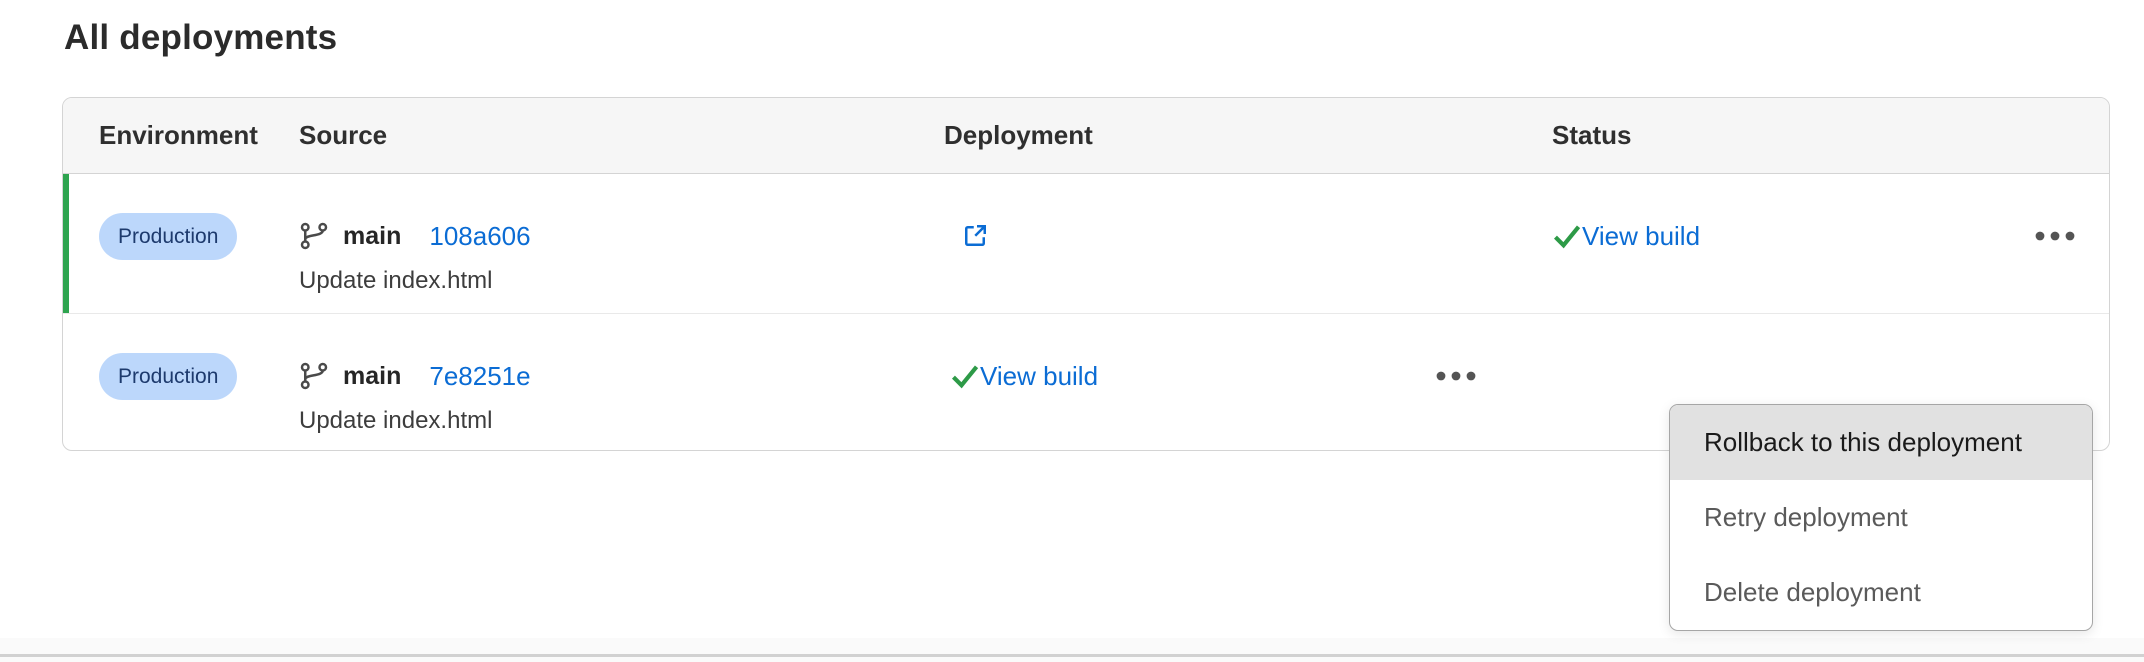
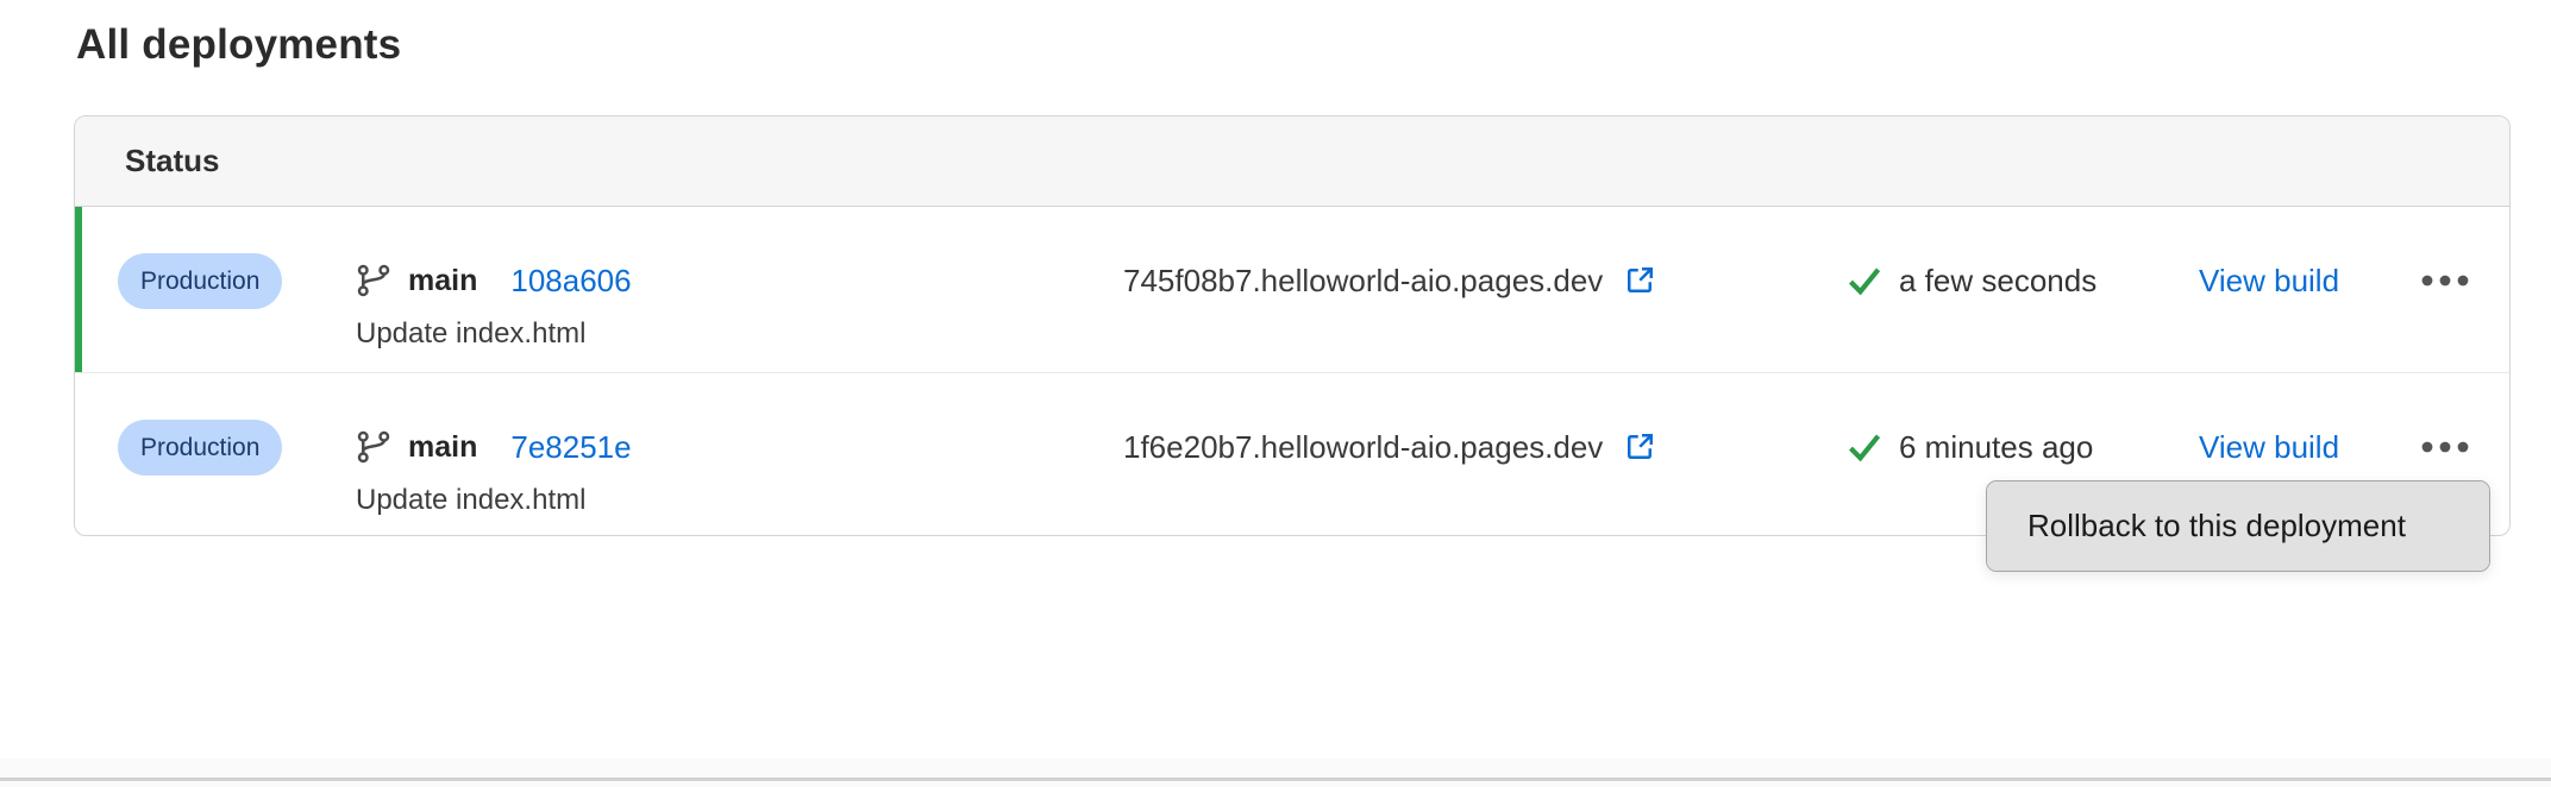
  All deployments
- Environment
- Source
- Deployment
  Status
  Production
  main
  108a606
  Update index.html
+ 745f08b7.helloworld-aio.pages.dev
+ a few seconds
  View build
  Production
  main
  7e8251e
  Update index.html
+ 1f6e20b7.helloworld-aio.pages.dev
+ 6 minutes ago
  View build
  Rollback to this deployment
- Retry deployment
- Delete deployment
